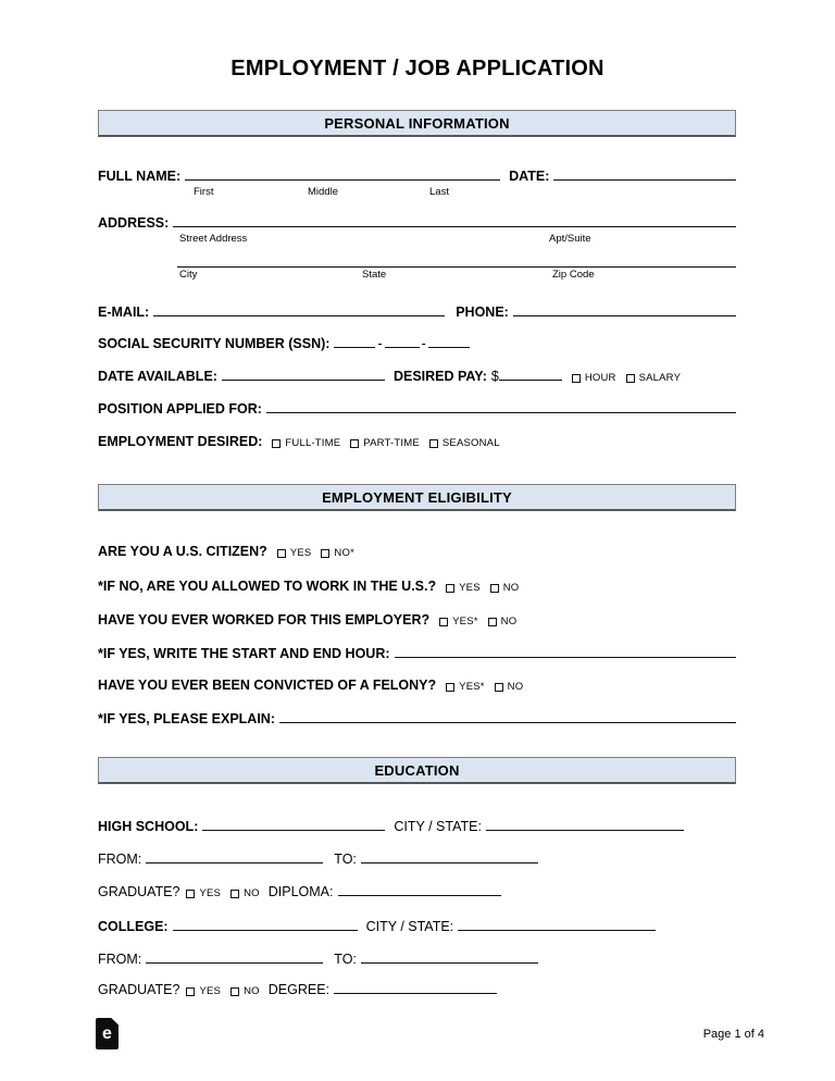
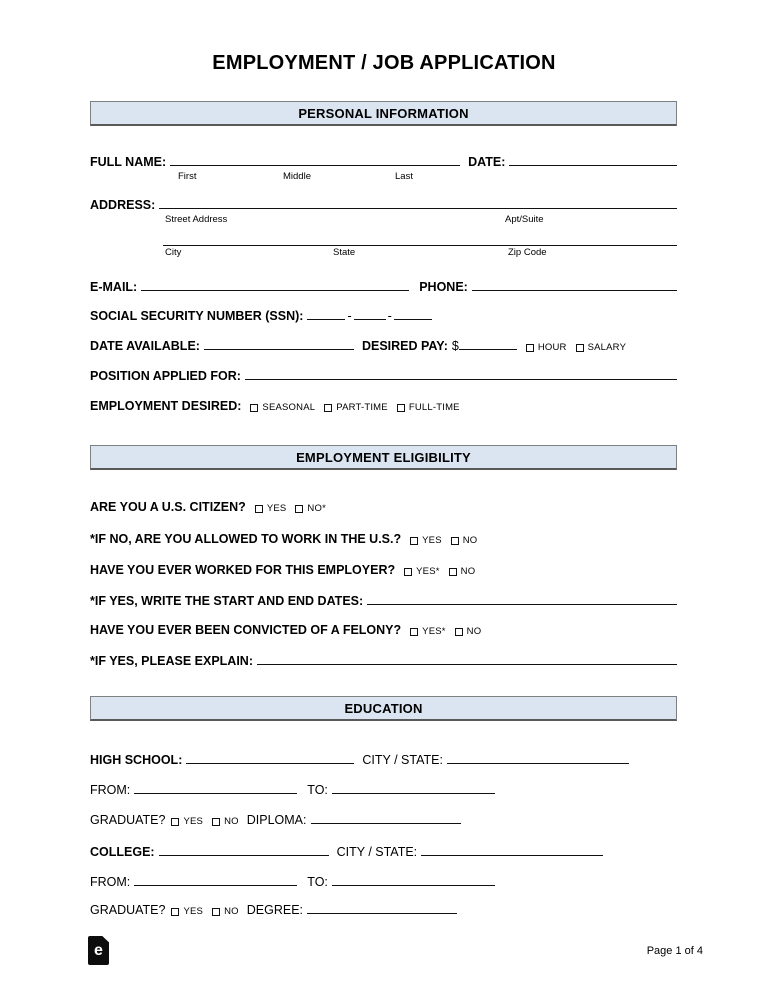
  EMPLOYMENT / JOB APPLICATION
  PERSONAL INFORMATION
  FULL NAME:
  DATE:
  First
  Middle
  Last
  ADDRESS:
  Street Address
  Apt/Suite
  City
  State
  Zip Code
  E-MAIL:
  PHONE:
  SOCIAL SECURITY NUMBER (SSN):
  -
  -
  DATE AVAILABLE:
  DESIRED PAY:
  $
  HOUR
  SALARY
  POSITION APPLIED FOR:
  EMPLOYMENT DESIRED:
- FULL-TIME
+ SEASONAL
  PART-TIME
- SEASONAL
+ FULL-TIME
  EMPLOYMENT ELIGIBILITY
  ARE YOU A U.S. CITIZEN?
  YES
  NO*
  *IF NO, ARE YOU ALLOWED TO WORK IN THE U.S.?
  YES
  NO
  HAVE YOU EVER WORKED FOR THIS EMPLOYER?
  YES*
  NO
- *IF YES, WRITE THE START AND END HOUR:
+ *IF YES, WRITE THE START AND END DATES:
  HAVE YOU EVER BEEN CONVICTED OF A FELONY?
  YES*
  NO
  *IF YES, PLEASE EXPLAIN:
  EDUCATION
  HIGH SCHOOL:
  CITY / STATE:
  FROM:
  TO:
  GRADUATE?
  YES
  NO
  DIPLOMA:
  COLLEGE:
  CITY / STATE:
  FROM:
  TO:
  GRADUATE?
  YES
  NO
  DEGREE:
  e
  Page 1 of 4
